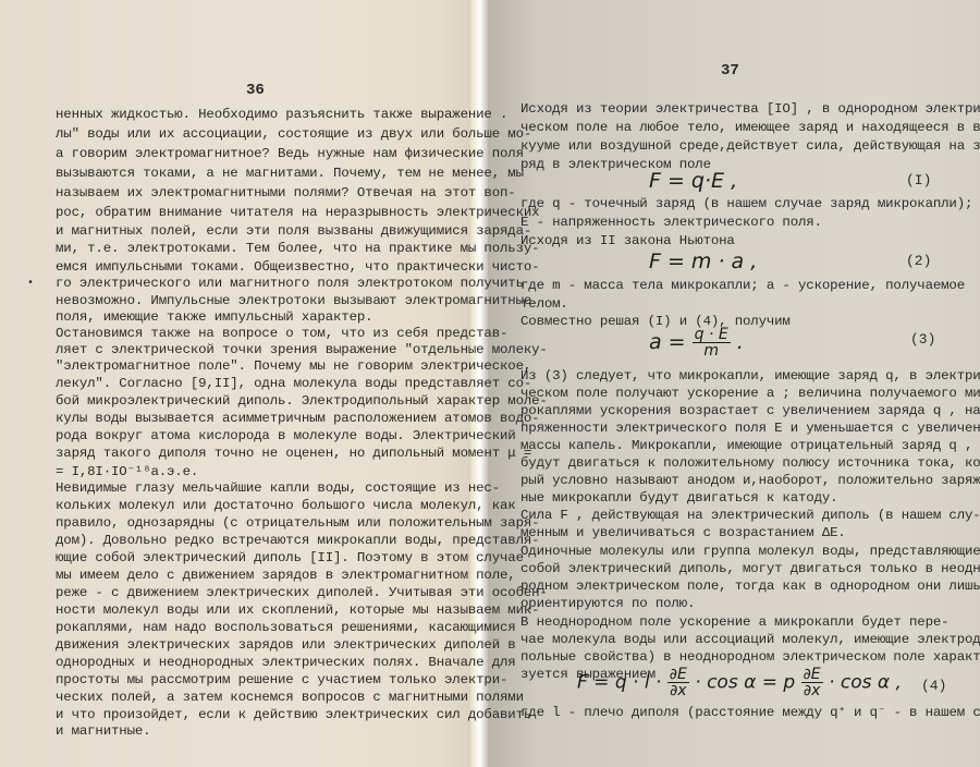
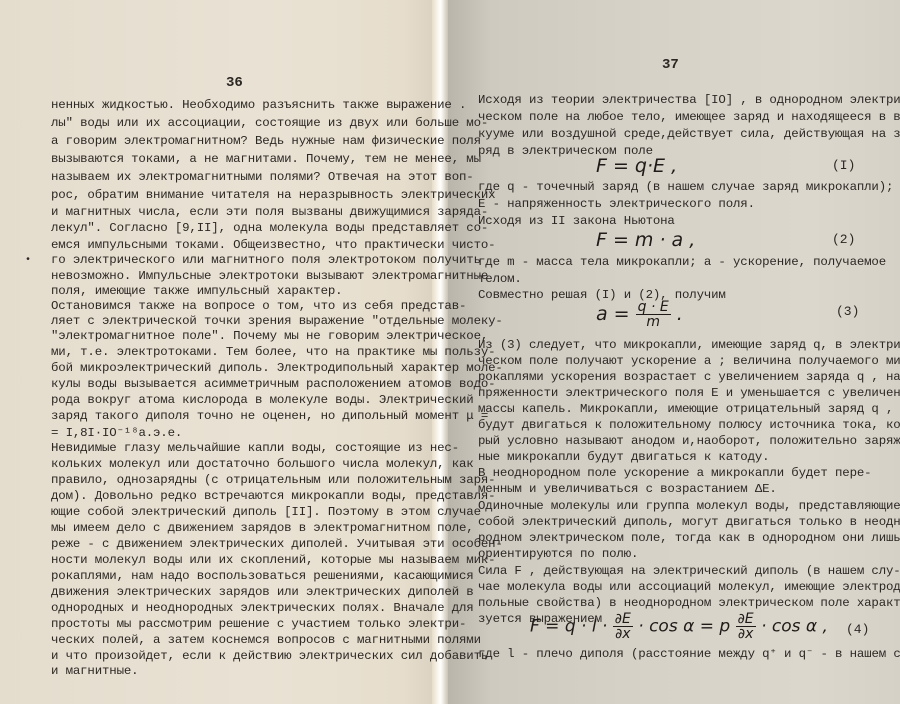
  36
  •
  ненных жидкостью. Необходимо разъяснить также выражение .
  лы" воды или их ассоциации, состоящие из двух или больше мо-
- а говорим электромагнитное? Ведь нужные нам физические поля
+ а говорим электромагнитном? Ведь нужные нам физические поля
  вызываются токами, а не магнитами. Почему, тем не менее, мы
  называем их электромагнитными полями? Отвечая на этот воп-
  рос, обратим внимание читателя на неразрывность электрических
- и магнитных полей, если эти поля вызваны движущимися заряда-
+ и магнитных числа, если эти поля вызваны движущимися заряда-
- ми, т.е. электротоками. Тем более, что на практике мы пользу-
+ лекул". Согласно [9,II], одна молекула воды представляет со-
  емся импульсными токами. Общеизвестно, что практически чисто-
  го электрического или магнитного поля электротоком получить
  невозможно. Импульсные электротоки вызывают электромагнитные
  поля, имеющие также импульсный характер.
  Остановимся также на вопросе о том, что из себя представ-
  ляет с электрической точки зрения выражение "отдельные молеку-
  "электромагнитное поле". Почему мы не говорим электрическое,
- лекул". Согласно [9,II], одна молекула воды представляет со-
+ ми, т.е. электротоками. Тем более, что на практике мы пользу-
  бой микроэлектрический диполь. Электродипольный характер моле-
  кулы воды вызывается асимметричным расположением атомов водо-
  рода вокруг атома кислорода в молекуле воды. Электрический
  заряд такого диполя точно не оценен, но дипольный момент μ =
  = I,8I·IO⁻¹⁸а.э.е.
  Невидимые глазу мельчайшие капли воды, состоящие из нес-
  кольких молекул или достаточно большого числа молекул, как
  правило, однозарядны (с отрицательным или положительным заря-
  дом). Довольно редко встречаются микрокапли воды, представля-
  ющие собой электрический диполь [II]. Поэтому в этом случае
  мы имеем дело с движением зарядов в электромагнитном поле,
  реже - с движением электрических диполей. Учитывая эти особен-
  ности молекул воды или их скоплений, которые мы называем мик-
  рокаплями, нам надо воспользоваться решениями, касающимися
  движения электрических зарядов или электрических диполей в
  однородных и неоднородных электрических полях. Вначале для
  простоты мы рассмотрим решение с участием только электри-
  ческих полей, а затем коснемся вопросов с магнитными полями
  и что произойдет, если к действию электрических сил добавить
  и магнитные.
  37
  Исходя из теории электричества [IO] , в однородном электри
  ческом поле на любое тело, имеющее заряд и находящееся в в
  кууме или воздушной среде,действует сила, действующая на з
  ряд в электрическом поле
  F = q·E ,
  (I)
  где q - точечный заряд (в нашем случае заряд микрокапли);
  E - напряженность электрического поля.
  Исходя из II закона Ньютона
  F = m · a ,
  (2)
  где m - масса тела микрокапли; a - ускорение, получаемое
  телом.
- Совместно решая (I) и (4), получим
+ Совместно решая (I) и (2), получим
  a =
  q · E
  m
  .
  (3)
  Из (3) следует, что микрокапли, имеющие заряд q, в электри
  ческом поле получают ускорение a ; величина получаемого ми
  рокаплями ускорения возрастает с увеличением заряда q , на
  пряженности электрического поля E и уменьшается с увеличен
  массы капель. Микрокапли, имеющие отрицательный заряд q ,
  будут двигаться к положительному полюсу источника тока, ко
  рый условно называют анодом и,наоборот, положительно заряж
  ные микрокапли будут двигаться к катоду.
- Сила F , действующая на электрический диполь (в нашем слу-
+ В неоднородном поле ускорение a микрокапли будет пере-
  менным и увеличиваться с возрастанием ΔE.
  Одиночные молекулы или группа молекул воды, представляющие
  собой электрический диполь, могут двигаться только в неодн
  родном электрическом поле, тогда как в однородном они лишь
  ориентируются по полю.
- В неоднородном поле ускорение a микрокапли будет пере-
+ Сила F , действующая на электрический диполь (в нашем слу-
  чае молекула воды или ассоциаций молекул, имеющие электрод
  польные свойства) в неоднородном электрическом поле характ
  зуется выражением
  F = q · l ·
  ∂E
  ∂x
  · cos α = p
  ∂E
  ∂x
  · cos α ,
  (4)
  где l - плечо диполя (расстояние между q⁺ и q⁻ - в нашем с
